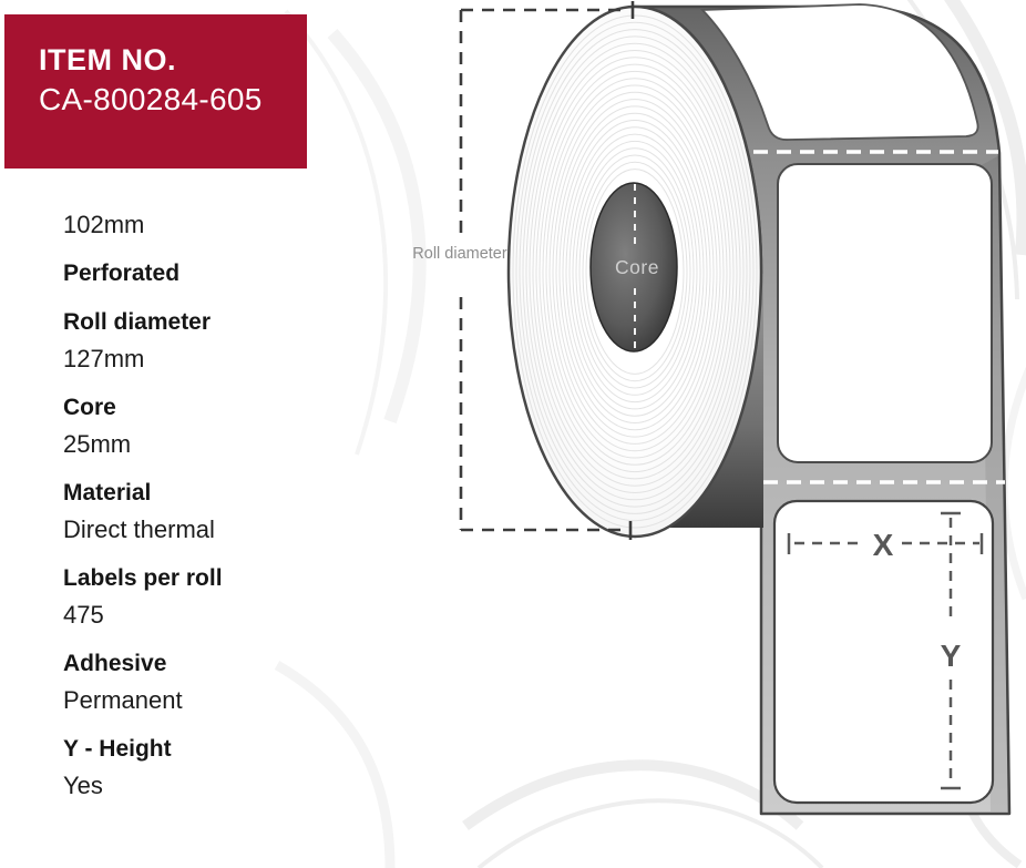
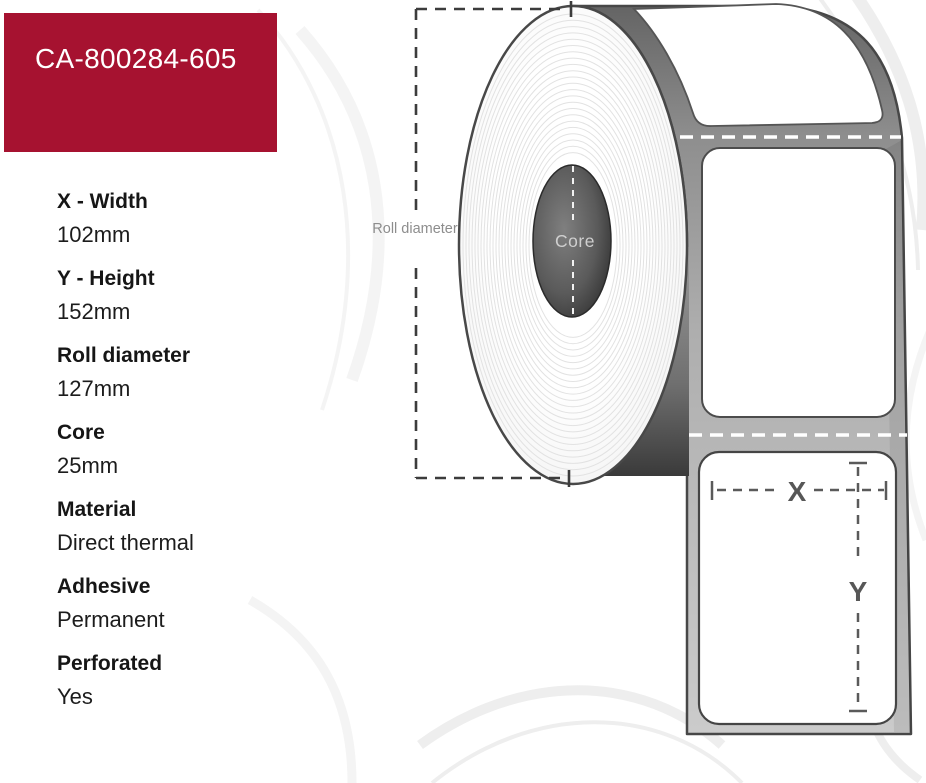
  Core
  X
  Y
- ITEM NO.
  CA-800284-605
+ X - Width
  102mm
- Perforated
+ Y - Height
+ 152mm
  Roll diameter
  127mm
  Core
  25mm
  Material
  Direct thermal
- Labels per roll
- 475
  Adhesive
  Permanent
- Y - Height
+ Perforated
  Yes
  Roll diameter
